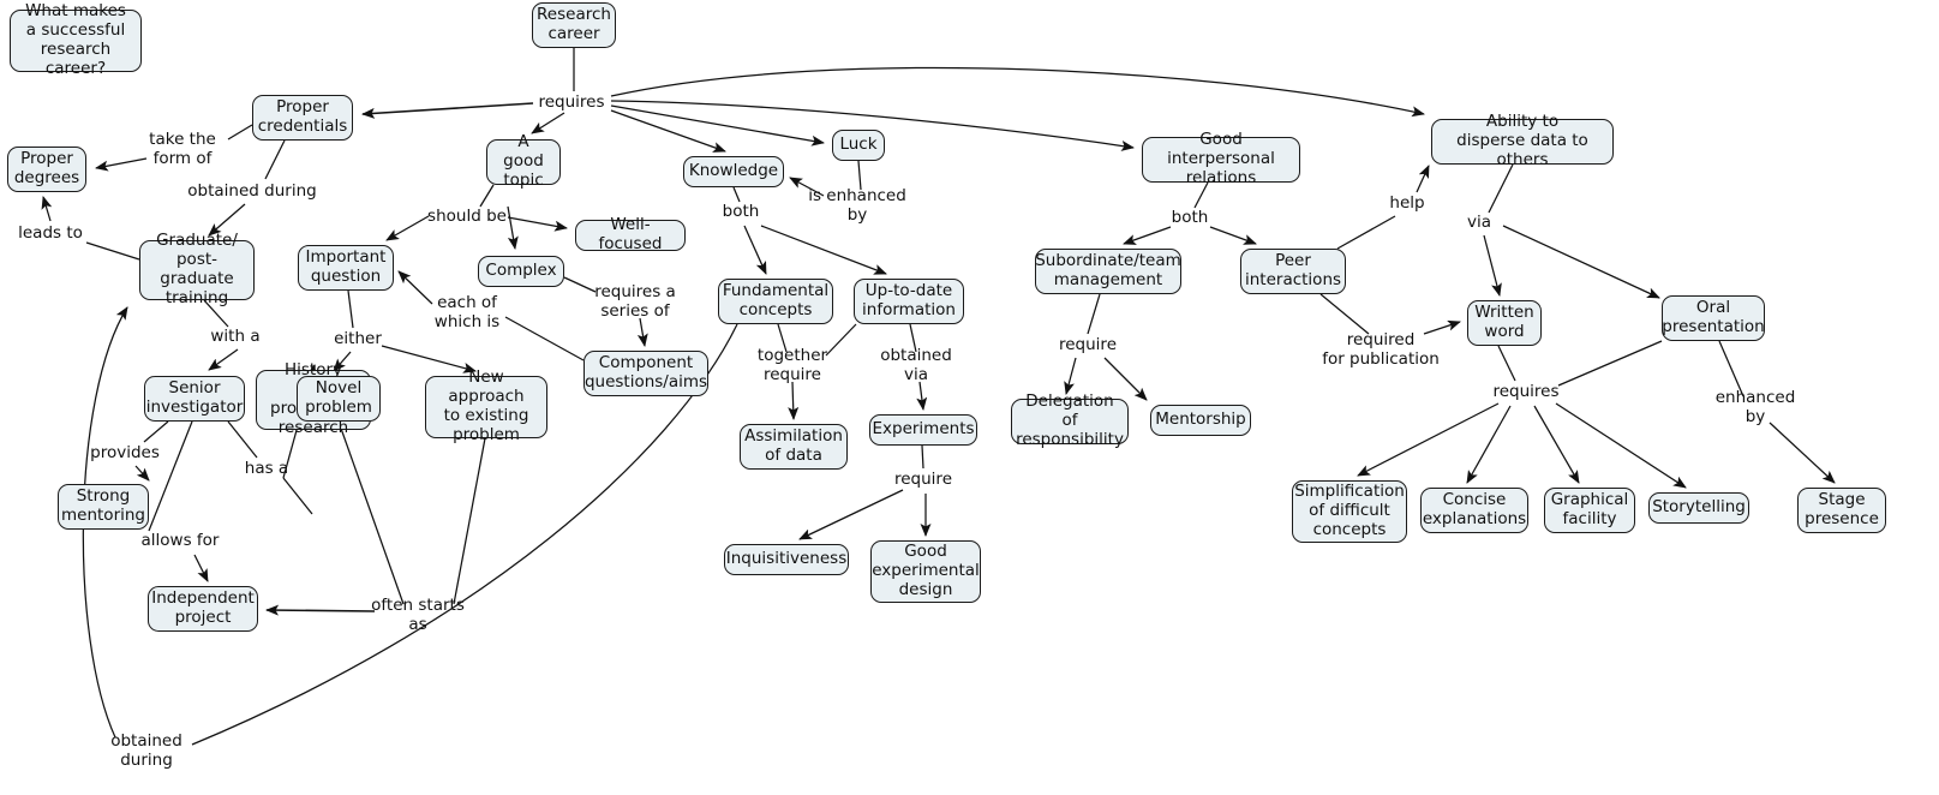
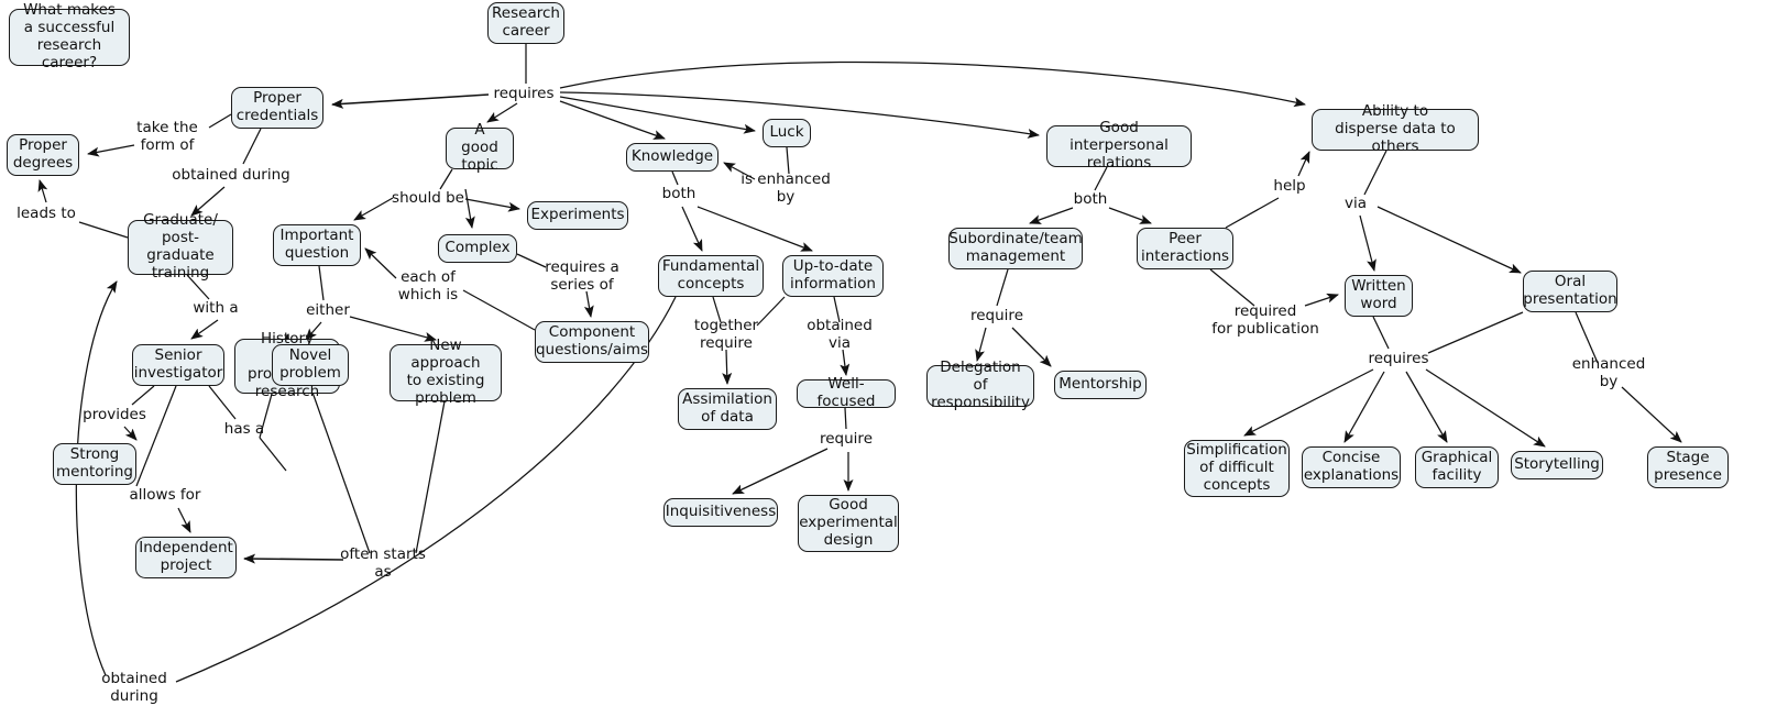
  What makes
  a successful
  research career?
  Research
  career
  Proper
  credentials
  Proper
  degrees
  Graduate/
  post-graduate
  training
  Senior
  investigator
  Strong
  mentoring
  Independent
  project
  History
  research
  A good
  topic
  Important
  question
- Well-focused
+ Experiments
  Complex
  Component
  questions/aims
  Novel
  problem
  New approach
  to existing
  problem
  Knowledge
  Luck
  Fundamental
  concepts
  Up-to-date
  information
  Assimilation
  of data
- Experiments
+ Well-focused
  Inquisitiveness
  Good
  experimental
  design
  Good interpersonal
  relations
  Subordinate/team
  management
  Peer
  interactions
  Delegation of
  responsibility
  Mentorship
  Ability to
  disperse data to others
  Written
  word
  Oral
  presentation
  Simplification
  of difficult
  concepts
  Concise
  explanations
  Graphical
  facility
  Storytelling
  Stage
  presence
  requires
  take the
  form of
  obtained during
  leads to
  with a
  provides
  allows for
  has a
  should be
  each of
  which is
  requires a
  series of
  either
  often starts
  as
  obtained
  during
  both
  is enhanced
  by
  together
  require
  obtained
  via
  require
  both
  require
  help
  required
  for publication
  via
  requires
  enhanced
  by
